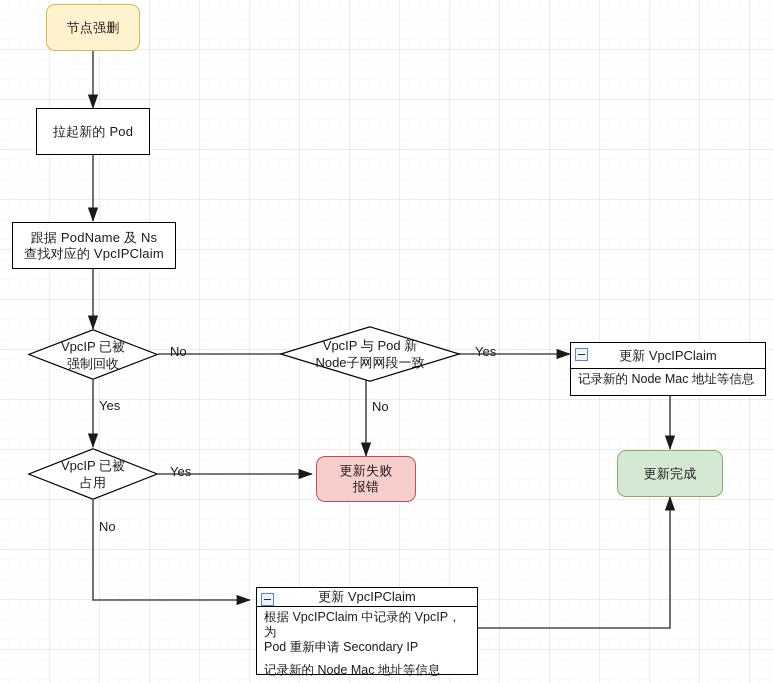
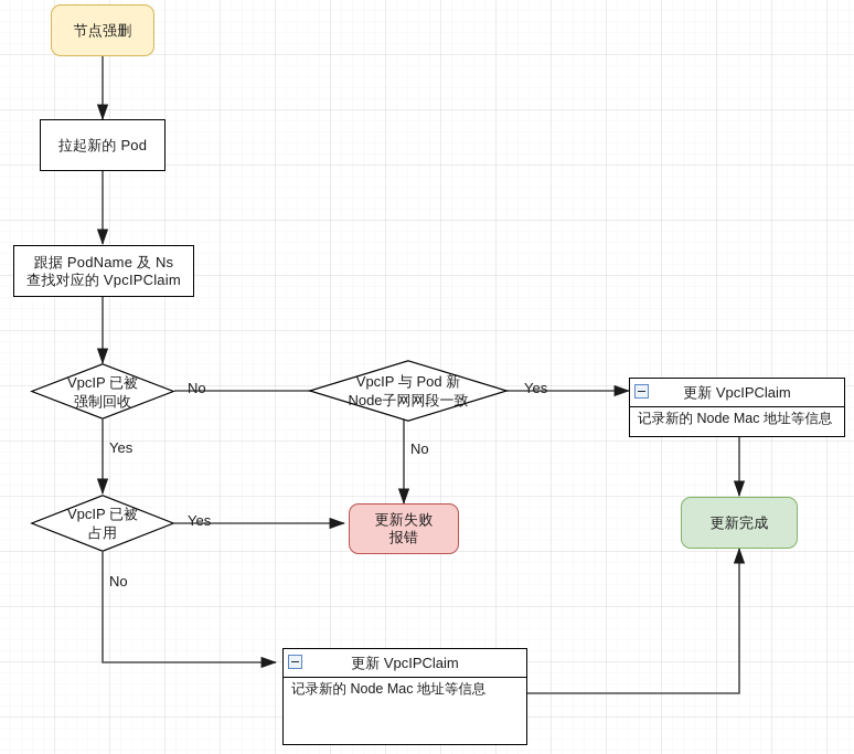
  节点强删
  拉起新的 Pod
  跟据 PodName 及 Ns
  查找对应的 VpcIPClaim
  VpcIP 已被
  强制回收
  VpcIP 与 Pod 新
  Node子网网段一致
  VpcIP 已被
  占用
  更新 VpcIPClaim
  记录新的 Node Mac 地址等信息
  更新失败
  报错
  更新完成
  更新 VpcIPClaim
- 根据 VpcIPClaim 中记录的 VpcIP，为
- Pod 重新申请 Secondary IP
  记录新的 Node Mac 地址等信息
  No
  Yes
  Yes
  No
  Yes
  No
